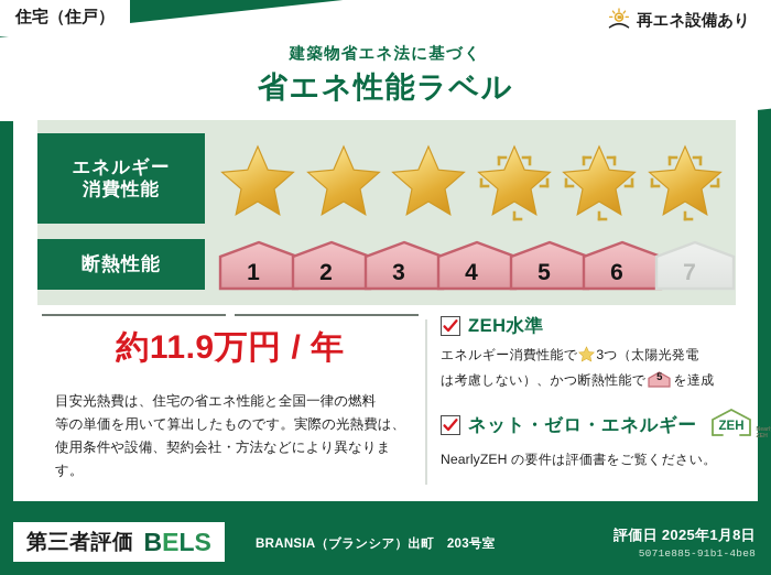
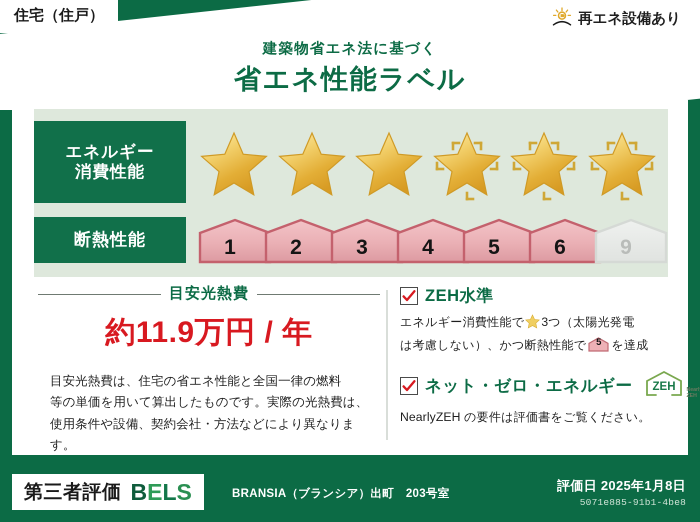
  住宅（住戸）
  再エネ設備あり
  建築物省エネ法に基づく
  省エネ性能ラベル
  エネルギー
  消費性能
  断熱性能
  1
  2
  3
  4
  5
  6
- 7
+ 9
+ 目安光熱費
  約11.9万円 / 年
  目安光熱費は、住宅の省エネ性能と全国一律の燃料
  等の単価を用いて算出したものです。実際の光熱費は、
  使用条件や設備、契約会社・方法などにより異なります。
  ZEH水準
  エネルギー消費性能で 3つ（太陽光発電
  は考慮しない）、かつ断熱性能で
  5
  を達成
  ネット・ゼロ・エネルギー
  ZEH
  NearlyZEH の要件は評価書をご覧ください。
  第三者評価
  BELS
  BRANSIA（ブランシア）出町 203号室
  評価日 2025年1月8日
  5071e885-91b1-4be8
